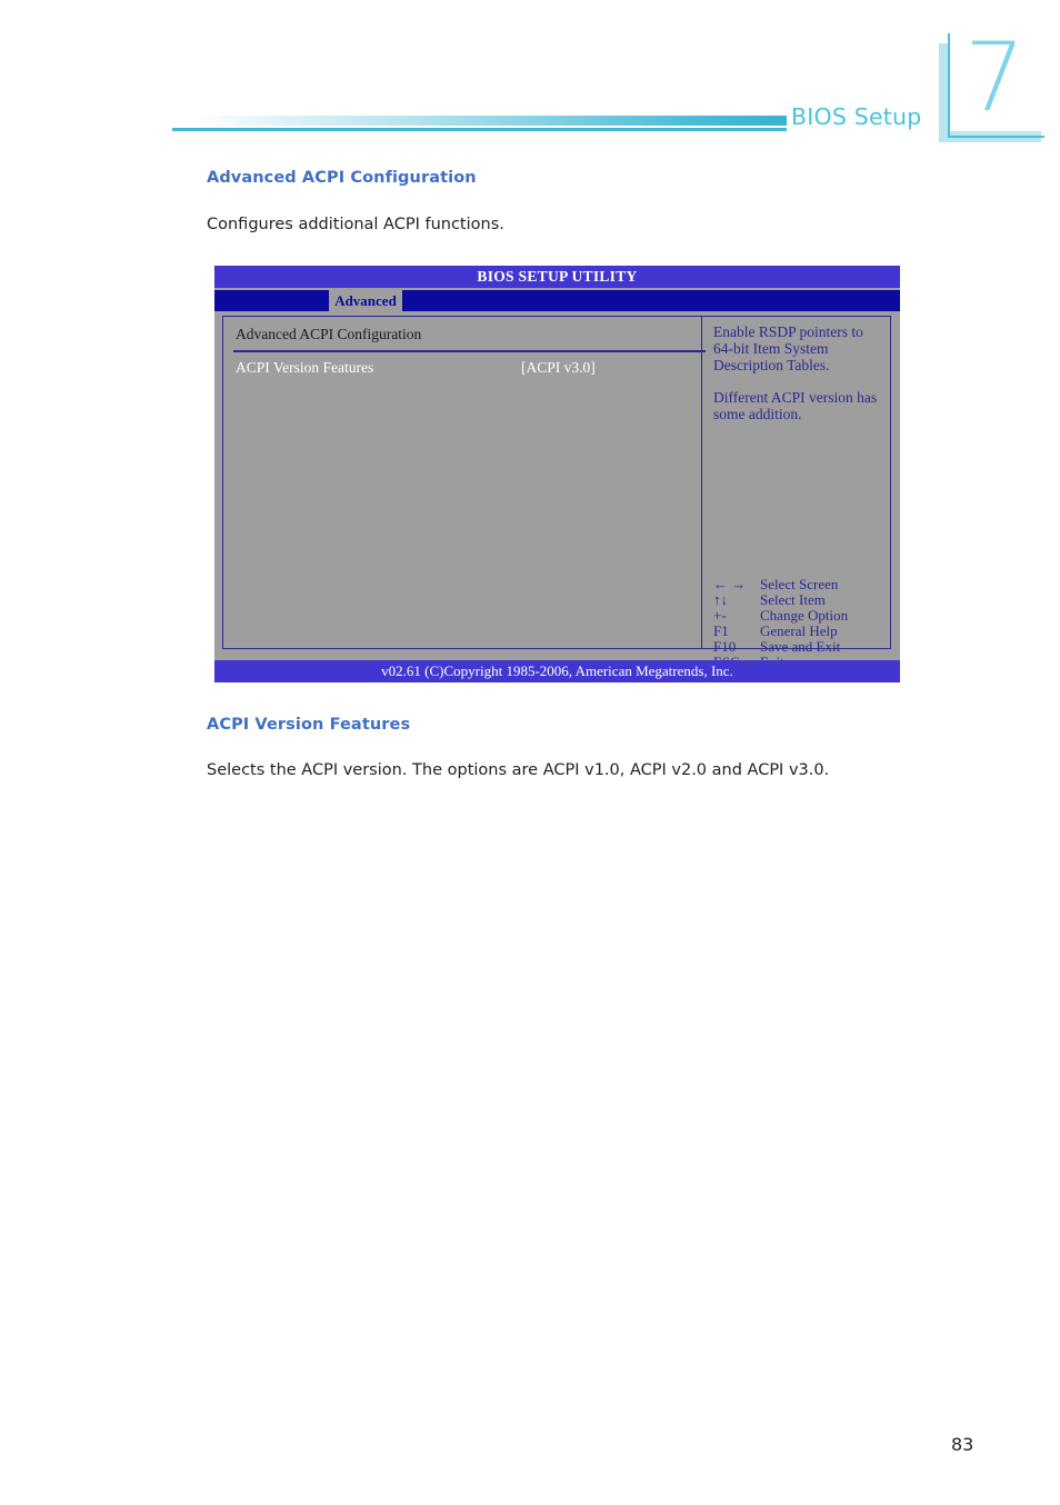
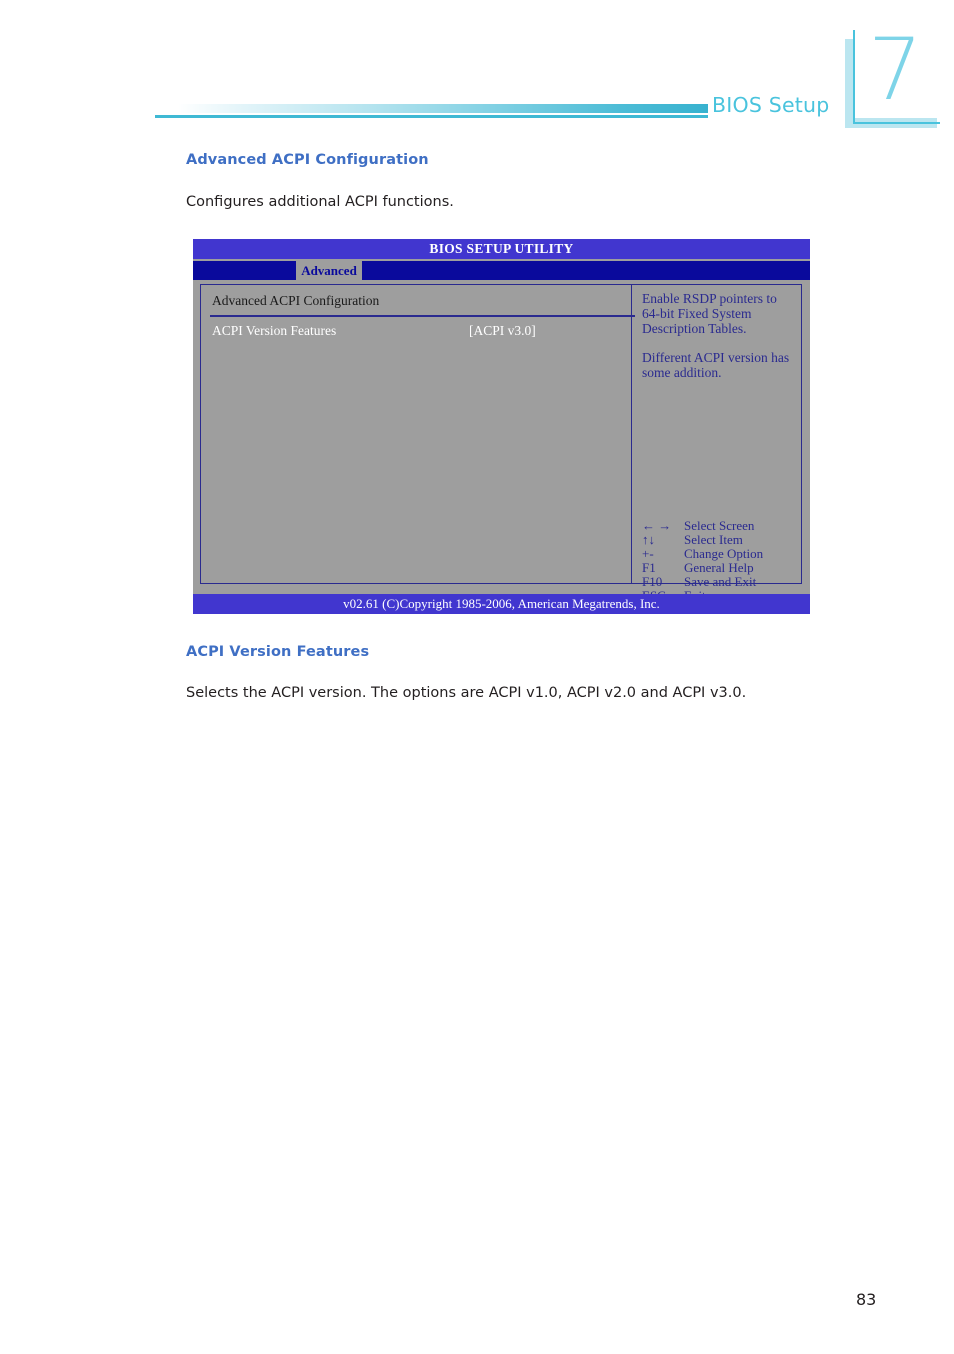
  BIOS Setup
  7
  Advanced ACPI Configuration
  Configures additional ACPI functions.
  BIOS SETUP UTILITY
  Advanced
  Advanced ACPI Configuration
  ACPI Version Features
  [ACPI v3.0]
- Enable RSDP pointers to 64-bit Item System Description Tables.
+ Enable RSDP pointers to 64-bit Fixed System Description Tables.
  Different ACPI version has some addition.
  ← →
  Select Screen
  ↑↓
  Select Item
  +-
  Change Option
  F1
  General Help
  F10
  Save and Exit
  v02.61 (C)Copyright 1985-2006, American Megatrends, Inc.
  ACPI Version Features
  Selects the ACPI version. The options are ACPI v1.0, ACPI v2.0 and ACPI v3.0.
  83
